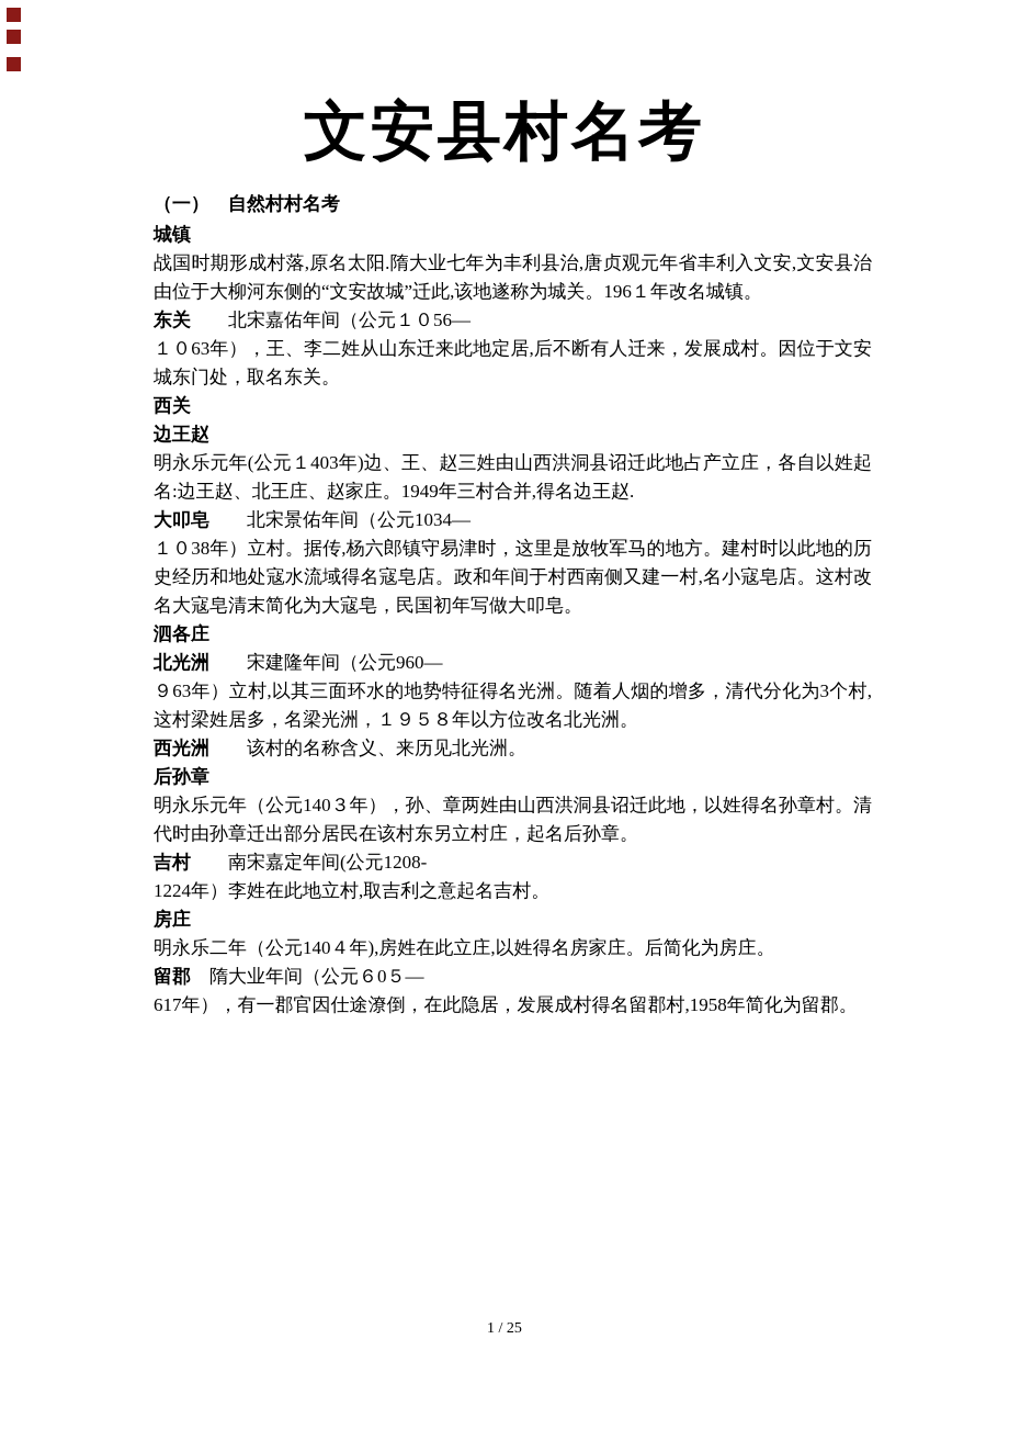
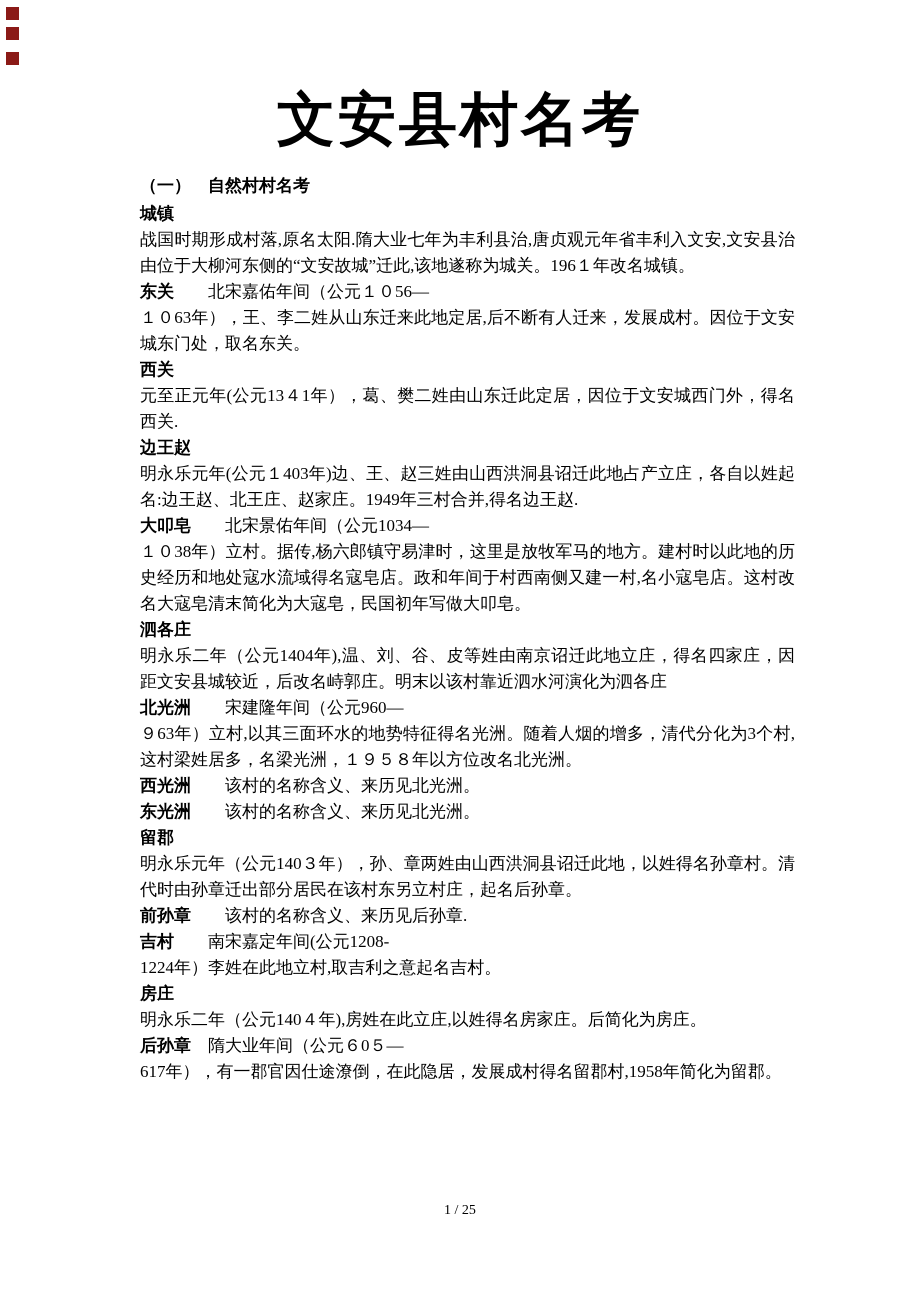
  文安县村名考
  （一） 自然村村名考
  城镇
  战国时期形成村落,原名太阳.隋大业七年为丰利县治,唐贞观元年省丰利入文安,文安县治由位于大柳河东侧的“文安故城”迁此,该地遂称为城关。196１年改名城镇。
  东关 北宋嘉佑年间（公元１０56—
  １０63年），王、李二姓从山东迁来此地定居,后不断有人迁来，发展成村。因位于文安城东门处，取名东关。
  西关
+ 元至正元年(公元13４1年），葛、樊二姓由山东迁此定居，因位于文安城西门外，得名西关.
  边王赵
  明永乐元年(公元１403年)边、王、赵三姓由山西洪洞县诏迁此地占产立庄，各自以姓起名:边王赵、北王庄、赵家庄。1949年三村合并,得名边王赵.
  大叩皂 北宋景佑年间（公元1034—
  １０38年）立村。据传,杨六郎镇守易津时，这里是放牧军马的地方。建村时以此地的历史经历和地处寇水流域得名寇皂店。政和年间于村西南侧又建一村,名小寇皂店。这村改名大寇皂清末简化为大寇皂，民国初年写做大叩皂。
  泗各庄
+ 明永乐二年（公元1404年),温、刘、谷、皮等姓由南京诏迁此地立庄，得名四家庄，因距文安县城较近，后改名峙郭庄。明末以该村靠近泗水河演化为泗各庄
  北光洲 宋建隆年间（公元960—
  ９63年）立村,以其三面环水的地势特征得名光洲。随着人烟的增多，清代分化为3个村,这村梁姓居多，名梁光洲，１９５８年以方位改名北光洲。
  西光洲 该村的名称含义、来历见北光洲。
+ 东光洲 该村的名称含义、来历见北光洲。
- 后孙章
+ 留郡
  明永乐元年（公元140３年），孙、章两姓由山西洪洞县诏迁此地，以姓得名孙章村。清代时由孙章迁出部分居民在该村东另立村庄，起名后孙章。
+ 前孙章 该村的名称含义、来历见后孙章.
  吉村 南宋嘉定年间(公元1208-
  1224年）李姓在此地立村,取吉利之意起名吉村。
  房庄
  明永乐二年（公元140４年),房姓在此立庄,以姓得名房家庄。后简化为房庄。
- 留郡 隋大业年间（公元６0５—
+ 后孙章 隋大业年间（公元６0５—
  617年），有一郡官因仕途潦倒，在此隐居，发展成村得名留郡村,1958年简化为留郡。
  1 / 25
